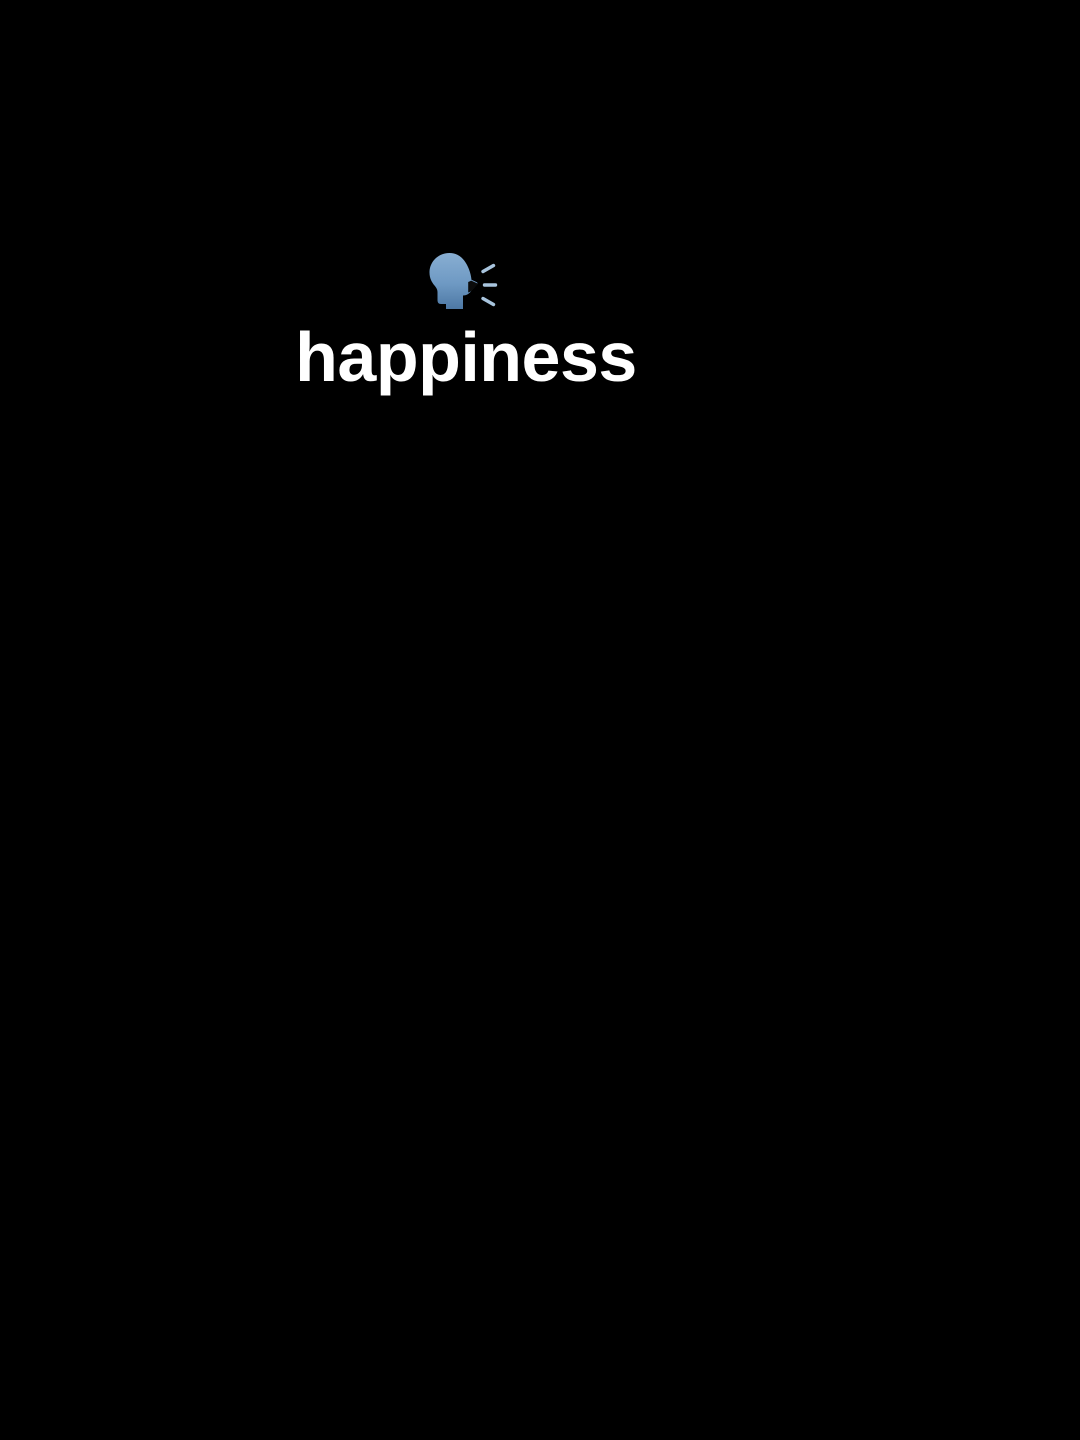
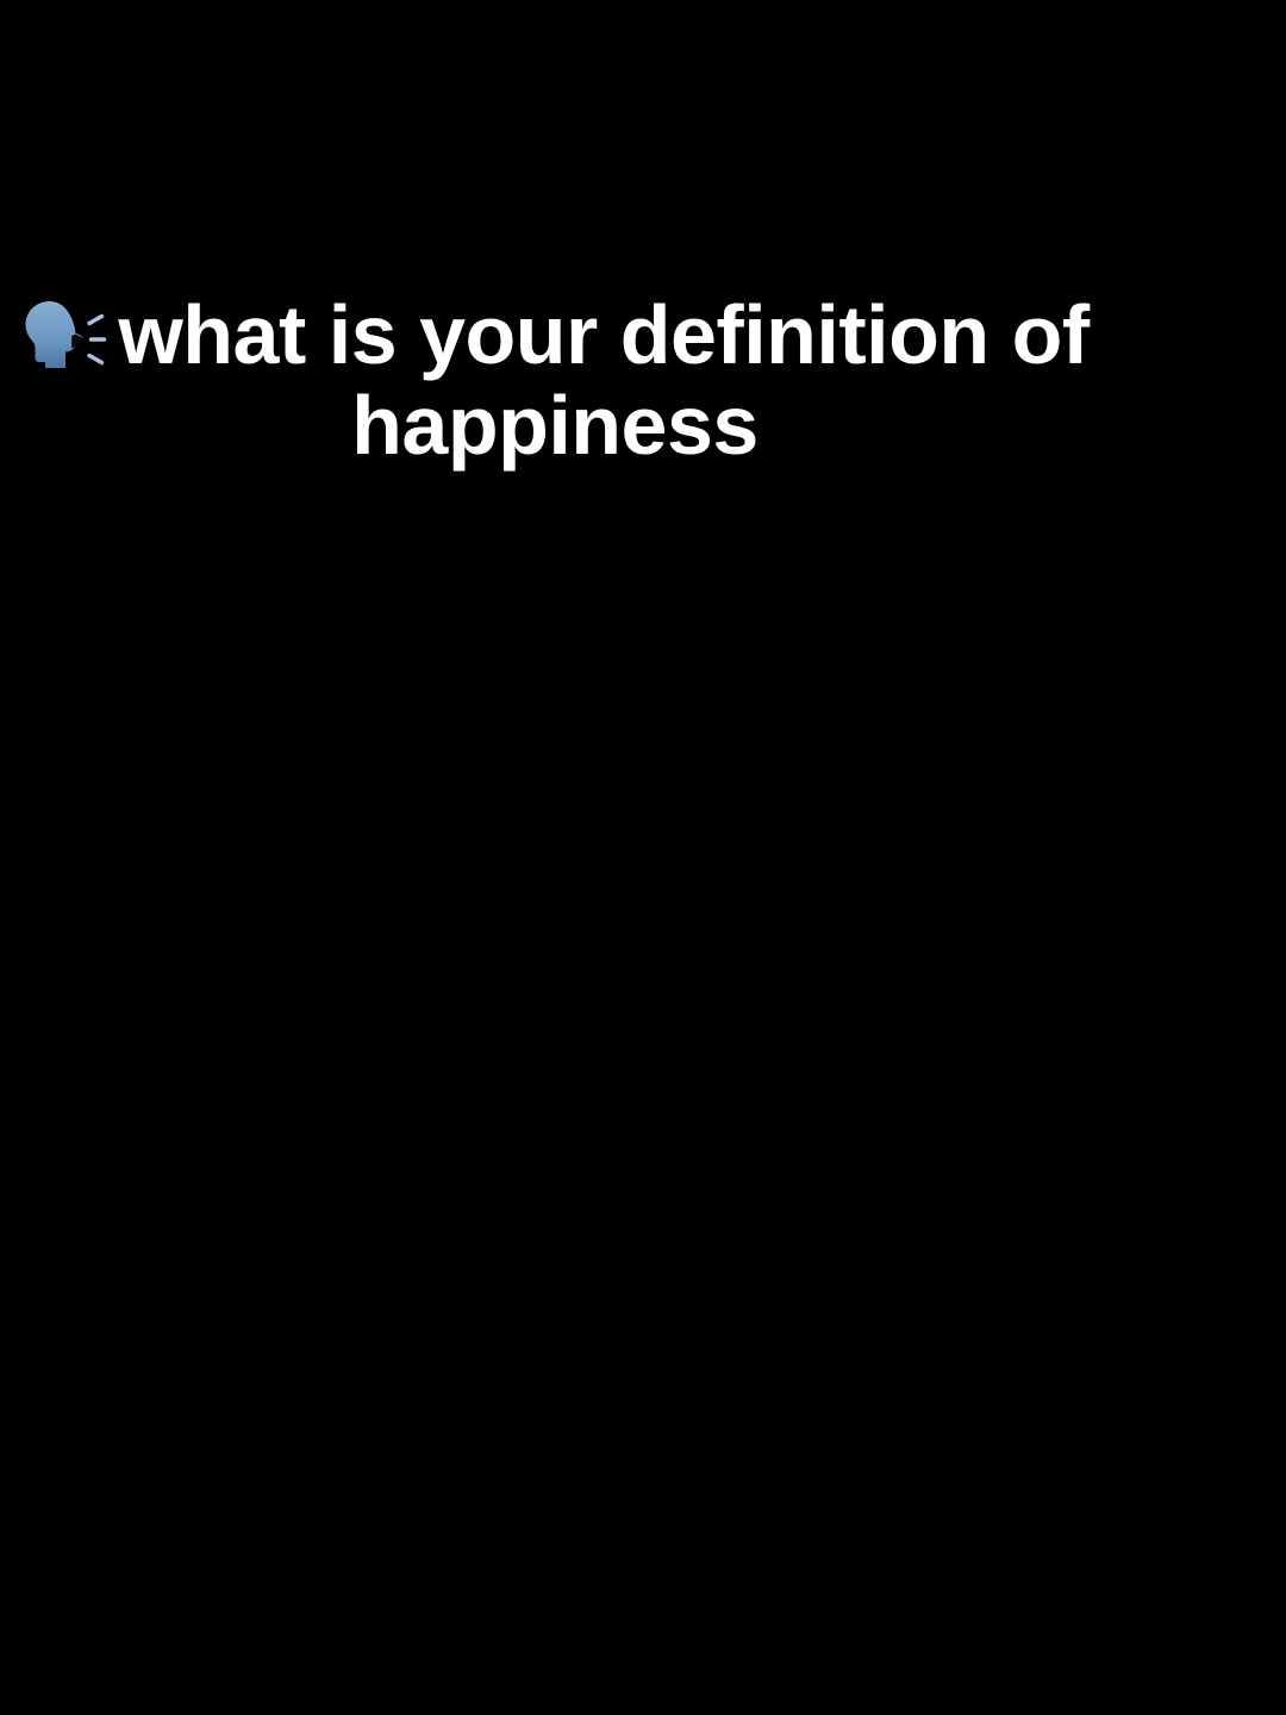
+ what is your definition of
  happiness
